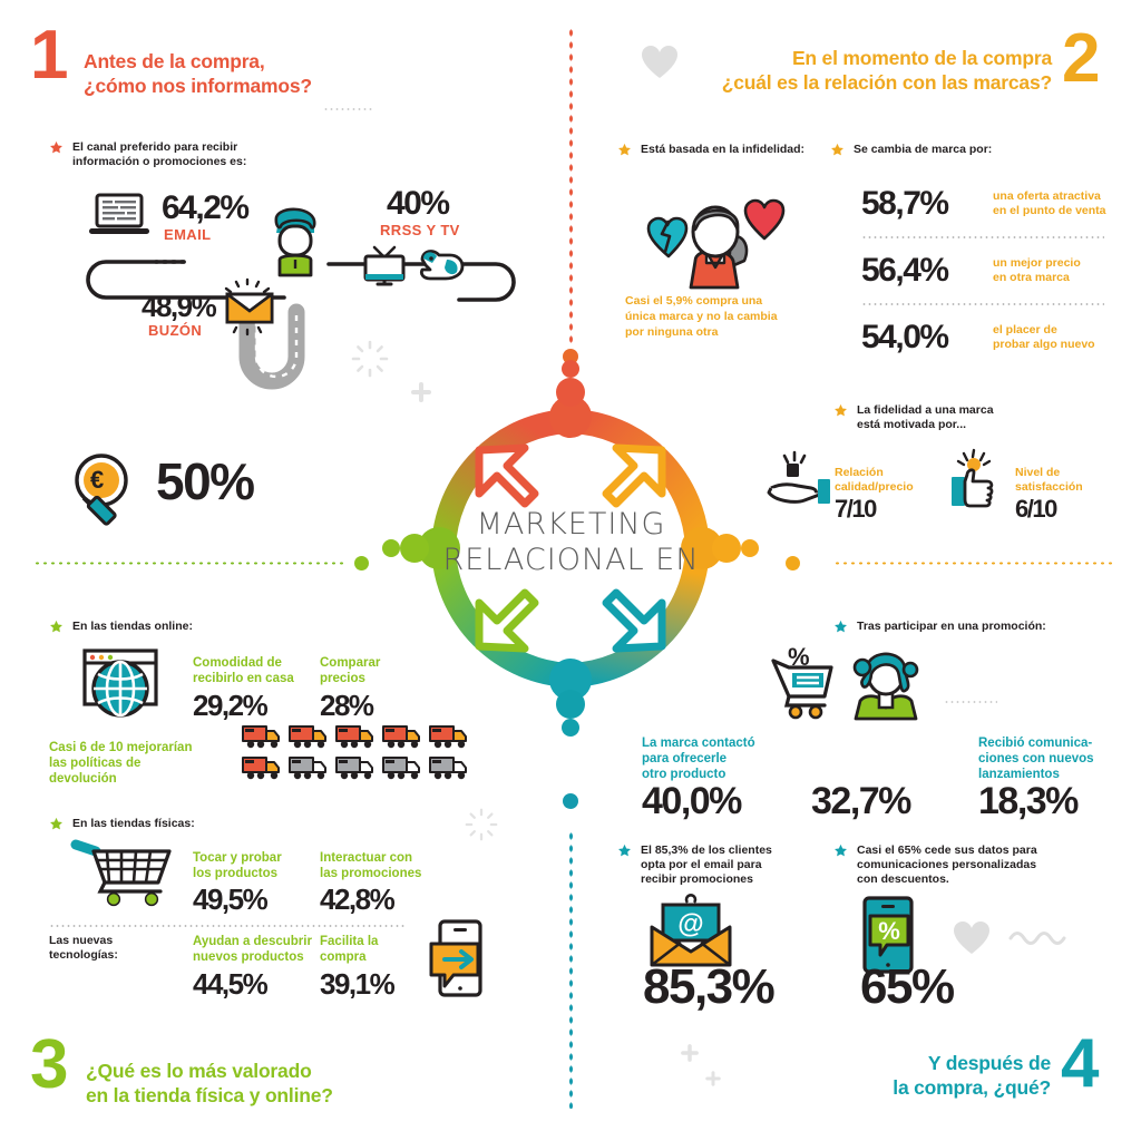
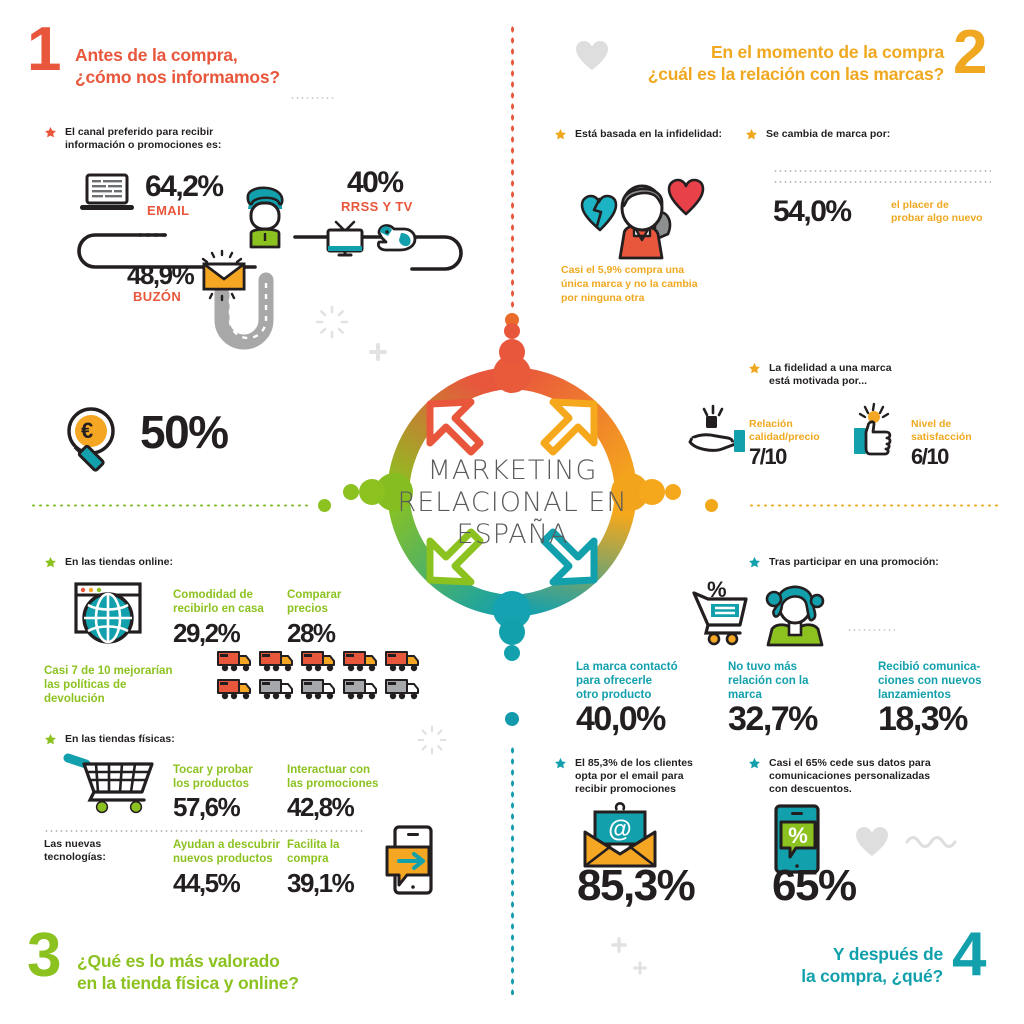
  1
  Antes de la compra,
  ¿cómo nos informamos?
  El canal preferido para recibir
  información o promociones es:
  64,2%
  EMAIL
  40%
  RRSS Y TV
  48,9%
  BUZÓN
  €
  50%
  2
  En el momento de la compra
  ¿cuál es la relación con las marcas?
  Está basada en la infidelidad:
  Se cambia de marca por:
  Casi el 5,9% compra una
  única marca y no la cambia
  por ninguna otra
- 58,7%
- una oferta atractiva
- en el punto de venta
- 56,4%
- un mejor precio
- en otra marca
  54,0%
  el placer de
  probar algo nuevo
  La fidelidad a una marca
  está motivada por...
  Relación
  calidad/precio
  7/10
  Nivel de
  satisfacción
  6/10
  MARKETING
  RELACIONAL EN
+ ESPAÑA
  En las tiendas online:
  Comodidad de
  recibirlo en casa
  29,2%
  Comparar
  precios
  28%
- Casi 6 de 10 mejorarían
+ Casi 7 de 10 mejorarían
  las políticas de
  devolución
  En las tiendas físicas:
  Tocar y probar
  los productos
- 49,5%
+ 57,6%
  Interactuar con
  las promociones
  42,8%
  Las nuevas
  tecnologías:
  Ayudan a descubrir
  nuevos productos
  44,5%
  Facilita la
  compra
  39,1%
  Tras participar en una promoción:
  %
  La marca contactó
  para ofrecerle
  otro producto
  40,0%
+ No tuvo más
+ relación con la
+ marca
  32,7%
  Recibió comunica-
  ciones con nuevos
  lanzamientos
  18,3%
  El 85,3% de los clientes
  opta por el email para
  recibir promociones
  @
  85,3%
  Casi el 65% cede sus datos para
  comunicaciones personalizadas
  con descuentos.
  %
  65%
  3
  ¿Qué es lo más valorado
  en la tienda física y online?
  4
  Y después de
  la compra, ¿qué?
